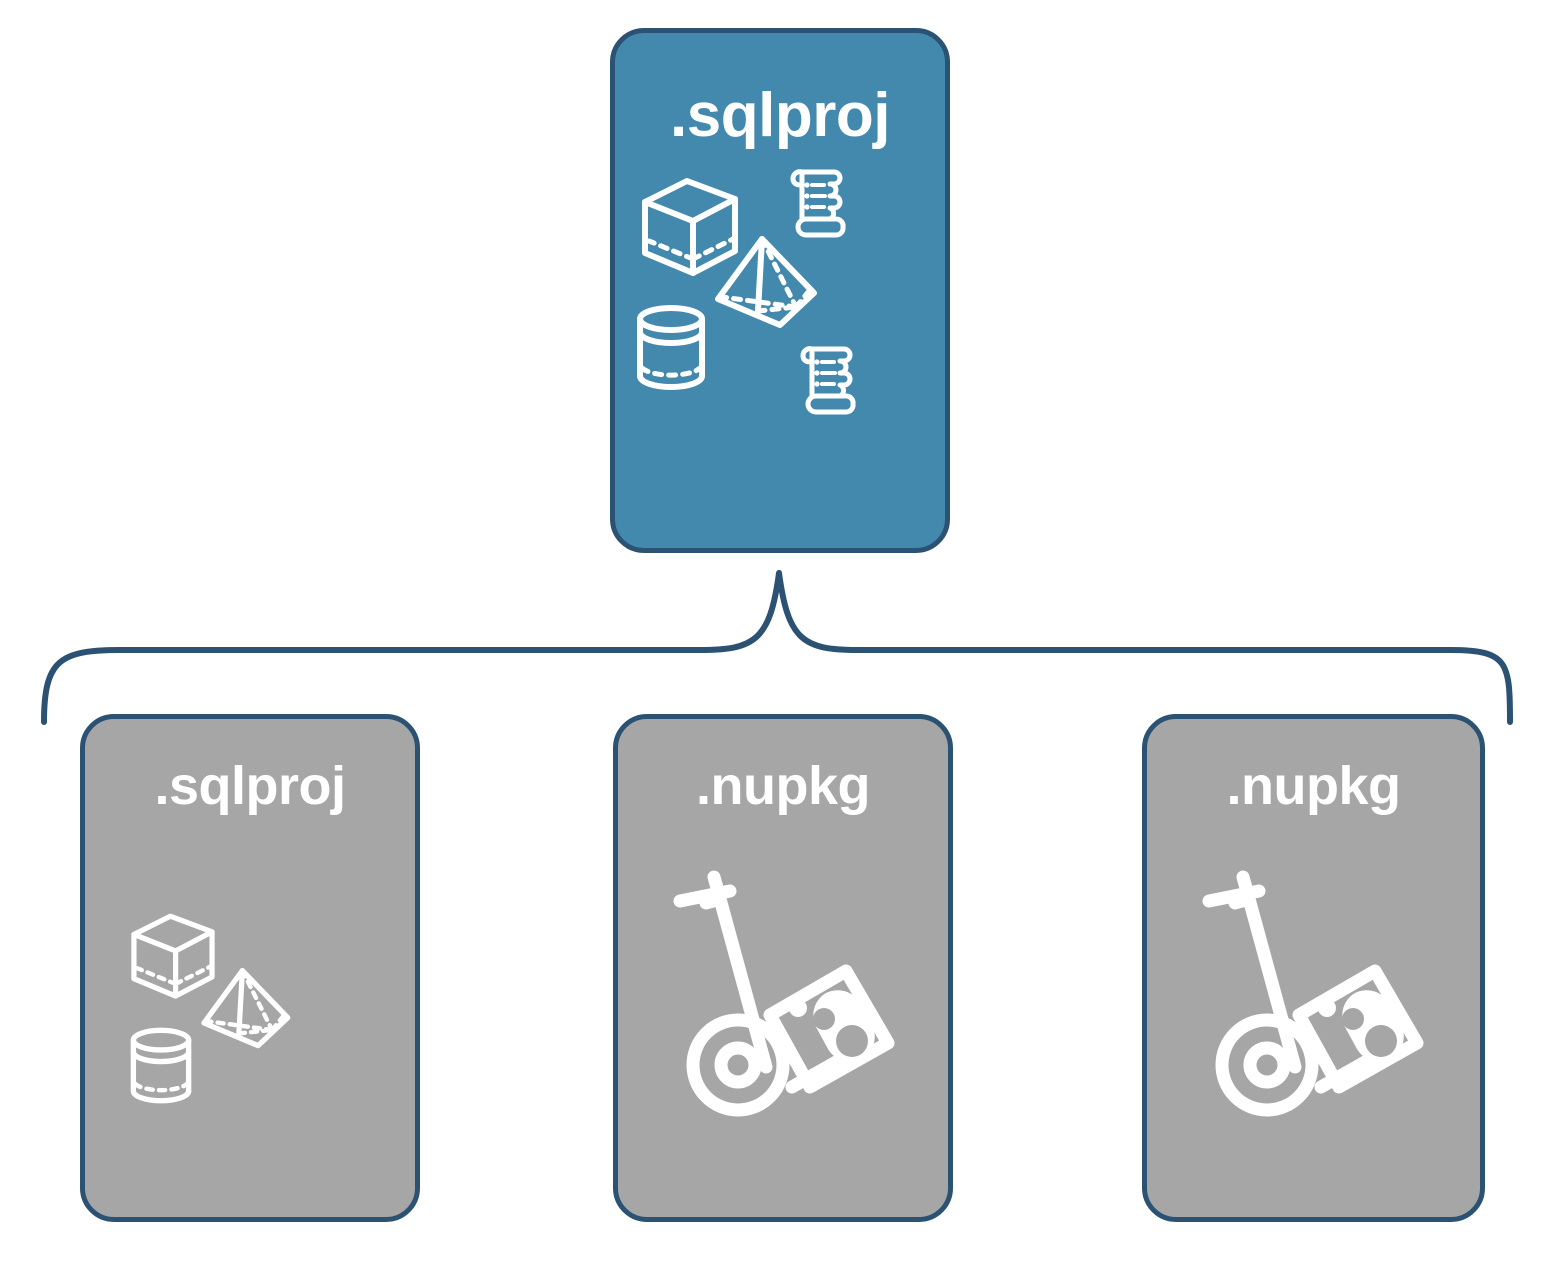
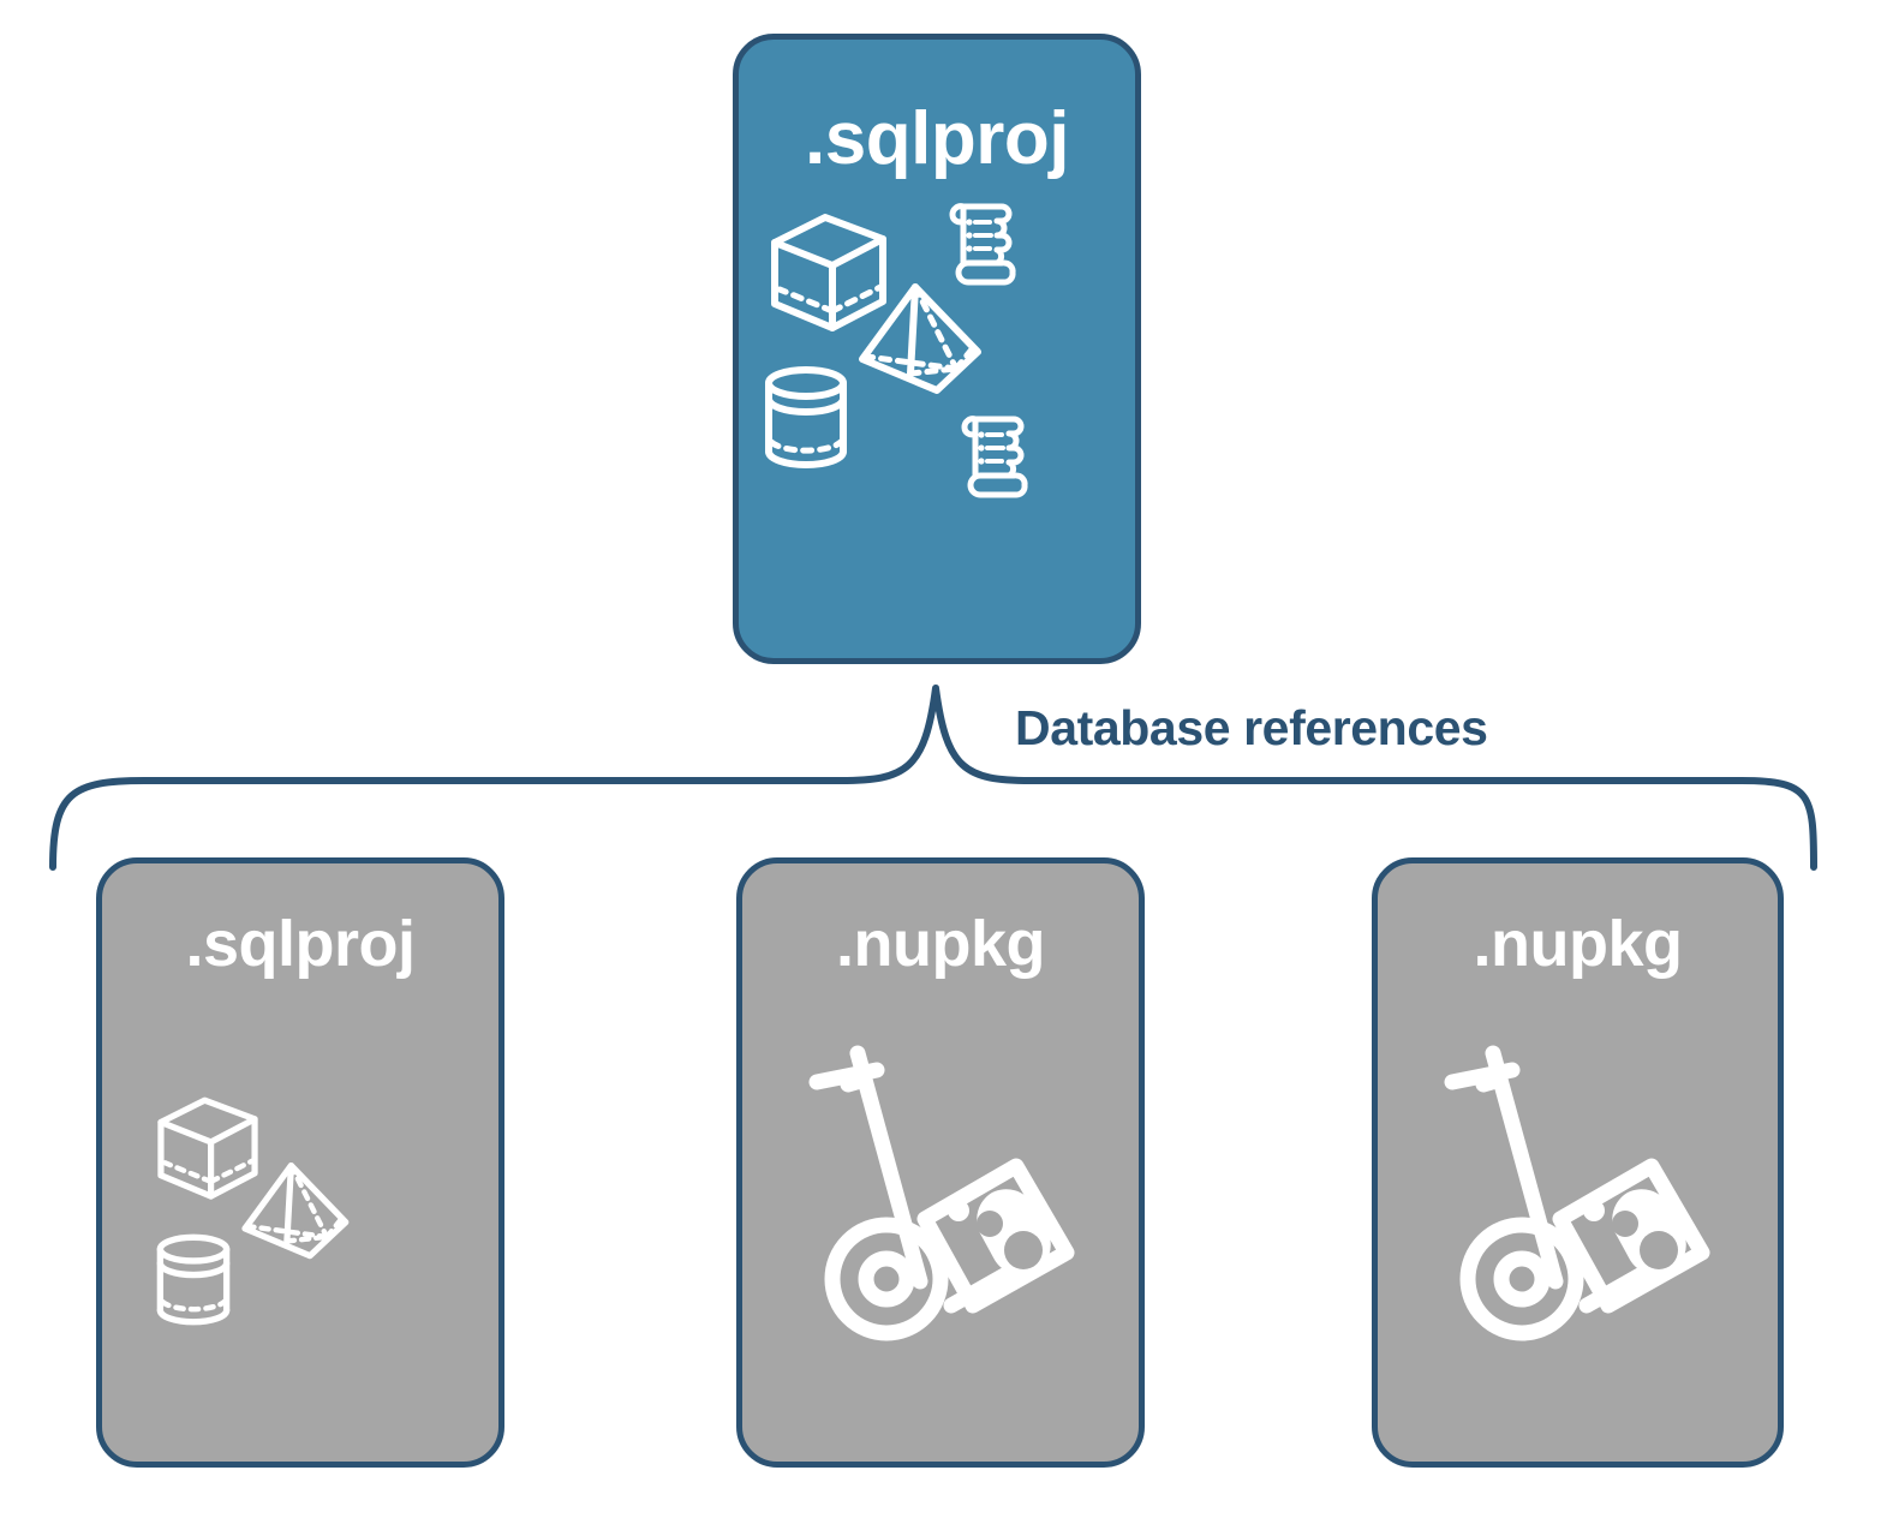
  .sqlproj
+ Database references
  .sqlproj
  .nupkg
  .nupkg
